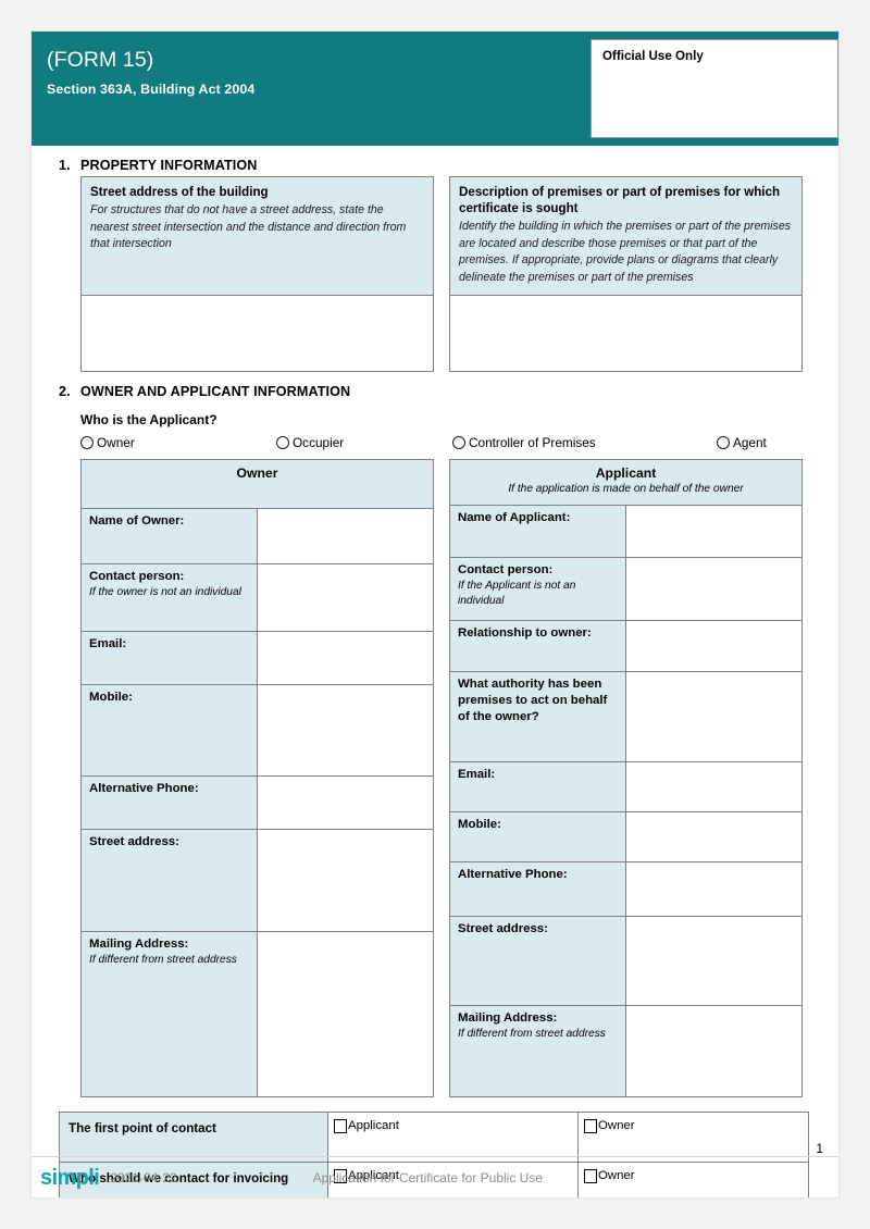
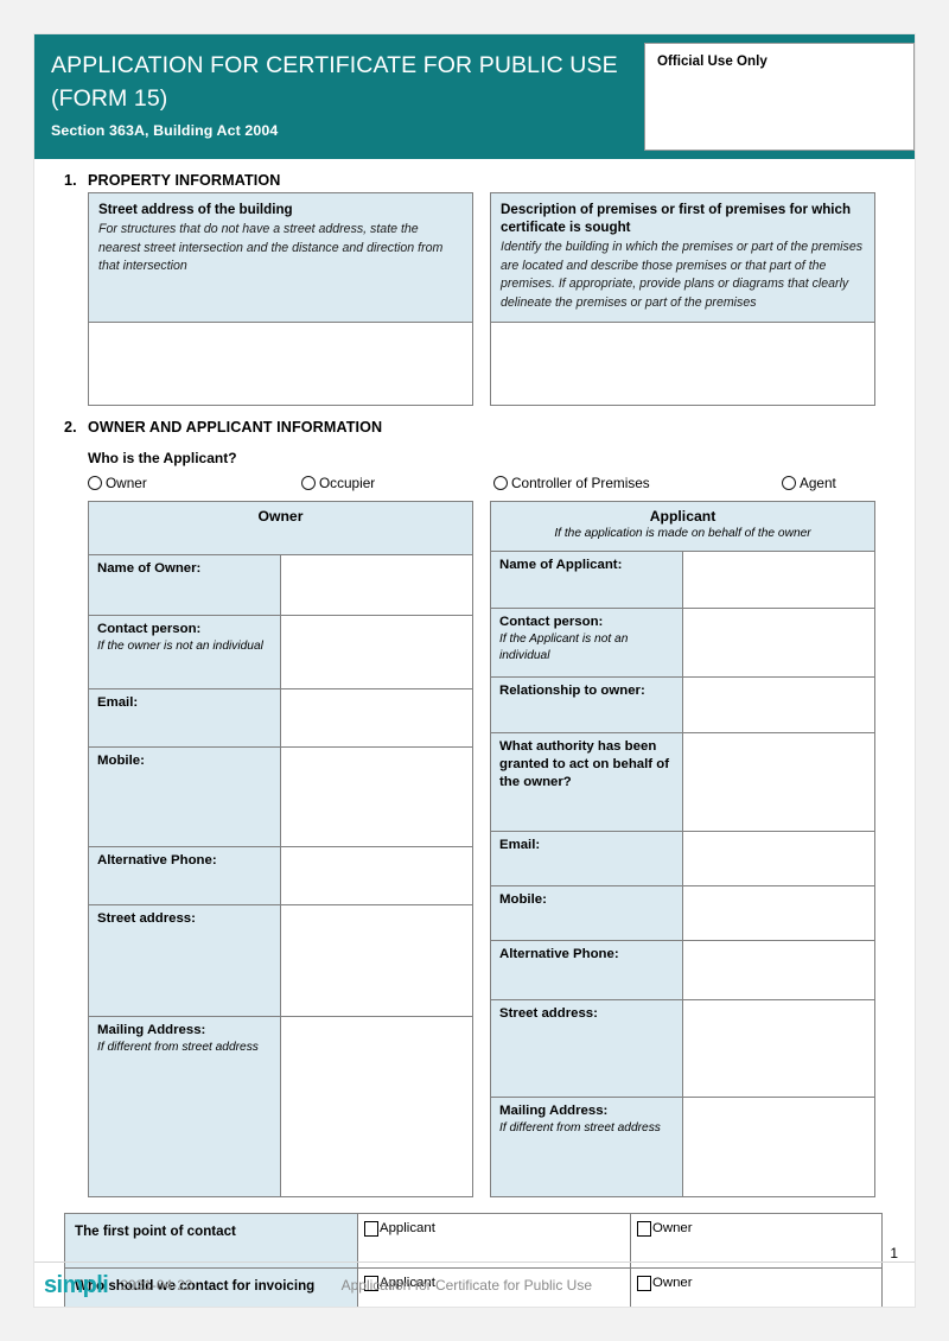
+ APPLICATION FOR CERTIFICATE FOR PUBLIC USE
  (FORM 15)
  Section 363A, Building Act 2004
  Official Use Only
  1.
  PROPERTY INFORMATION
  Street address of the building
  For structures that do not have a street address, state the nearest street intersection and the distance and direction from that intersection
- Description of premises or part of premises for which certificate is sought
+ Description of premises or first of premises for which certificate is sought
  Identify the building in which the premises or part of the premises are located and describe those premises or that part of the premises. If appropriate, provide plans or diagrams that clearly delineate the premises or part of the premises
  2.
  OWNER AND APPLICANT INFORMATION
  Who is the Applicant?
  Owner
  Occupier
  Controller of Premises
  Agent
  Owner
  Name of Owner:
  Contact person: If the owner is not an individual
  Email:
  Mobile:
  Alternative Phone:
  Street address:
  Mailing Address: If different from street address
  Applicant If the application is made on behalf of the owner
  Name of Applicant:
  Contact person: If the Applicant is not an individual
  Relationship to owner:
- What authority has been premises to act on behalf of the owner?
+ What authority has been granted to act on behalf of the owner?
  Email:
  Mobile:
  Alternative Phone:
  Street address:
  Mailing Address: If different from street address
  The first point of contact	Applicant	Owner
  Who should we contact for invoicing	Applicant	Owner
  1
  simpli
  2021-04-22
  Application for Certificate for Public Use
